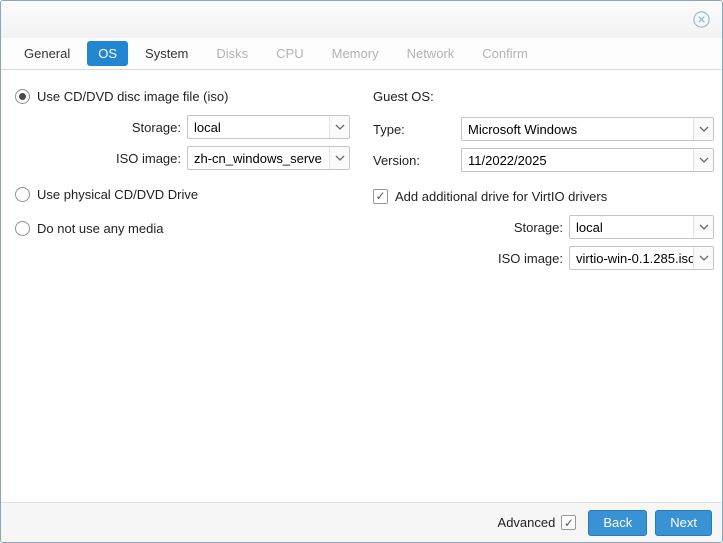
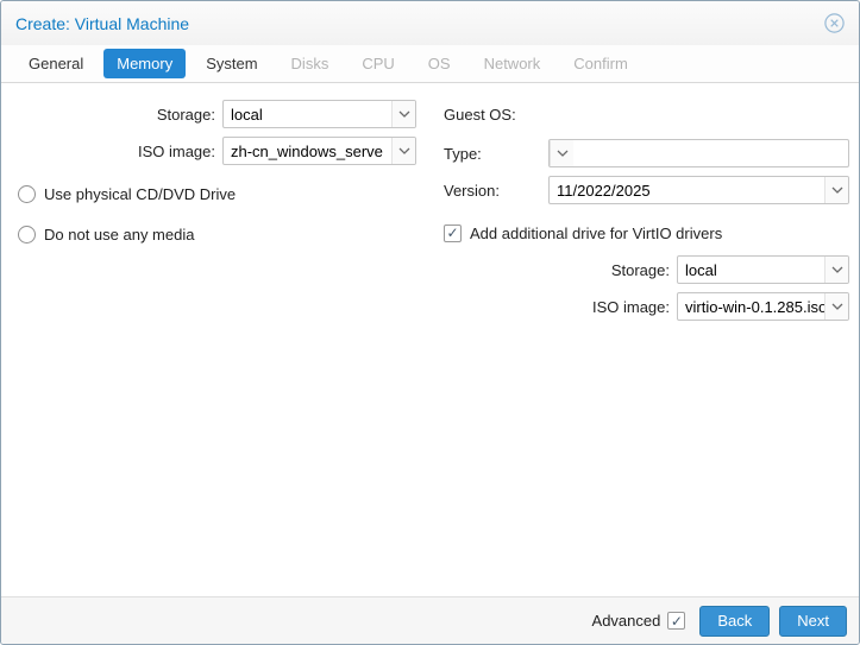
+ Create: Virtual Machine
  General
- OS
+ Memory
  System
  Disks
  CPU
- Memory
+ OS
  Network
  Confirm
- Use CD/DVD disc image file (iso)
  Storage:
  local
  ISO image:
  zh-cn_windows_serve
  Use physical CD/DVD Drive
  Do not use any media
  Guest OS:
  Type:
- Microsoft Windows
  Version:
  11/2022/2025
  ✓
  Add additional drive for VirtIO drivers
  Storage:
  local
  ISO image:
  virtio-win-0.1.285.iso
  Advanced
  ✓
  Back
  Next
